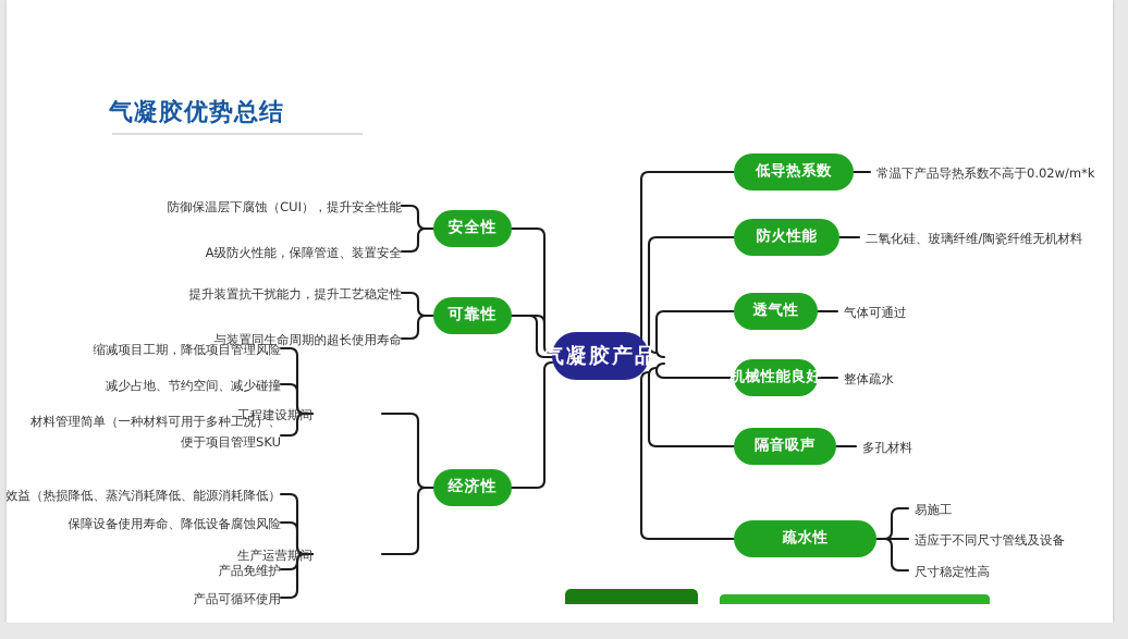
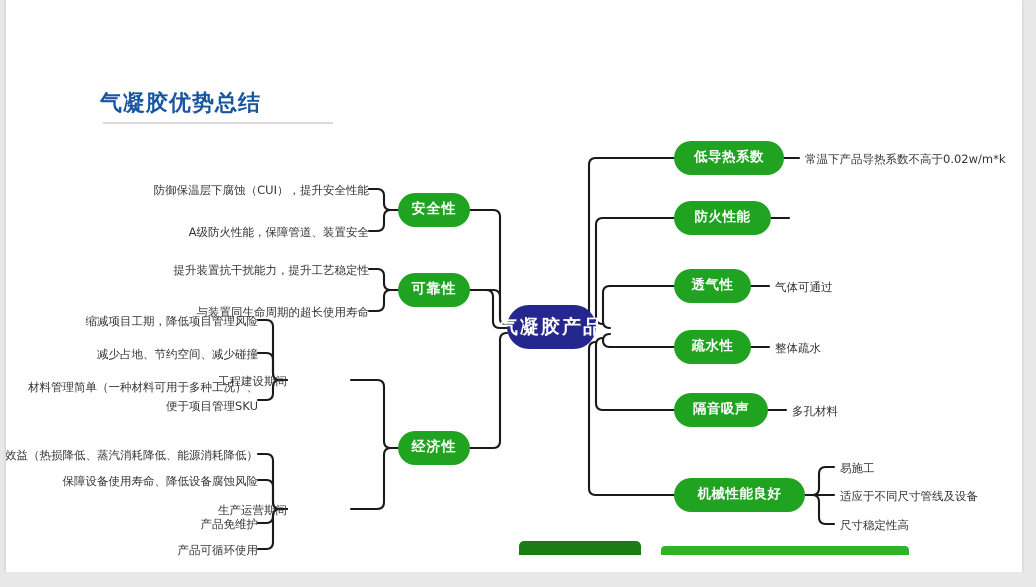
  气凝胶优势总结
  气凝胶产品
  安全性
  可靠性
  经济性
  工程建设期间
  生产运营期间
  防御保温层下腐蚀（CUI），提升安全性能
  A级防火性能，保障管道、装置安全
  提升装置抗干扰能力，提升工艺稳定性
  与装置同生命周期的超长使用寿命
  缩减项目工期，降低项目管理风险
  减少占地、节约空间、减少碰撞
  材料管理简单（一种材料可用于多种工况）、
  便于项目管理SKU
  效益（热损降低、蒸汽消耗降低、能源消耗降低）
  保障设备使用寿命、降低设备腐蚀风险
  产品免维护
  产品可循环使用
  低导热系数
  防火性能
  透气性
- 机械性能良好
+ 疏水性
  隔音吸声
- 疏水性
+ 机械性能良好
  常温下产品导热系数不高于0.02w/m*k
- 二氧化硅、玻璃纤维/陶瓷纤维无机材料
  气体可通过
  整体疏水
  多孔材料
  易施工
  适应于不同尺寸管线及设备
  尺寸稳定性高
